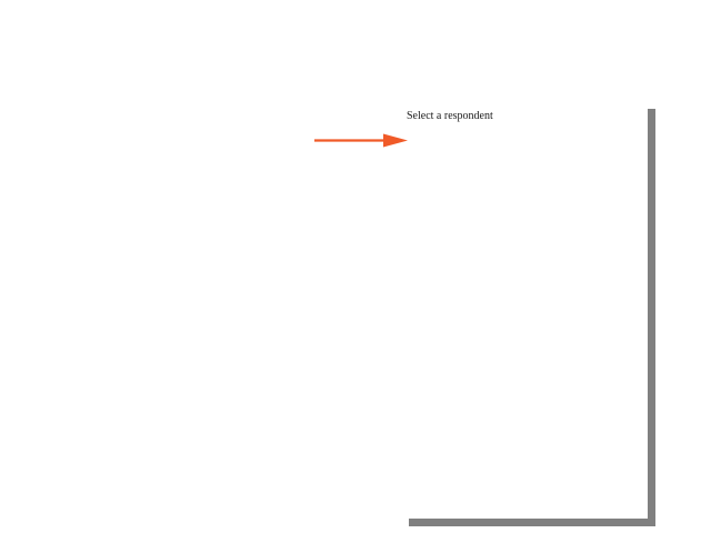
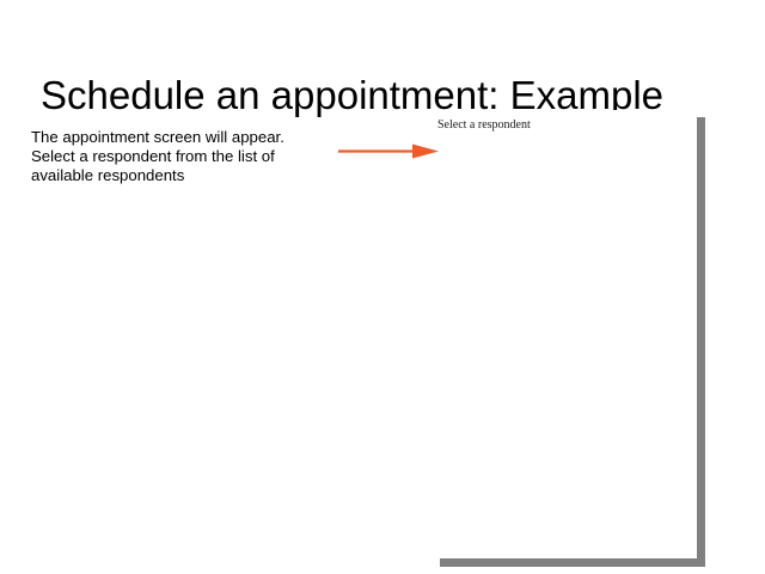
+ Schedule an appointment: Example
+ The appointment screen will appear. Select a respondent from the list of available respondents
  Select a respondent
